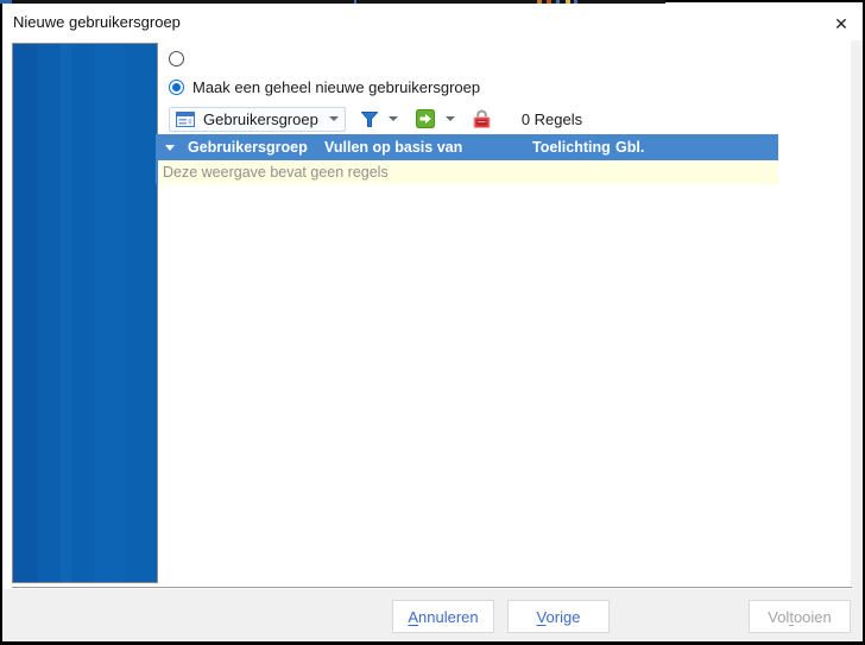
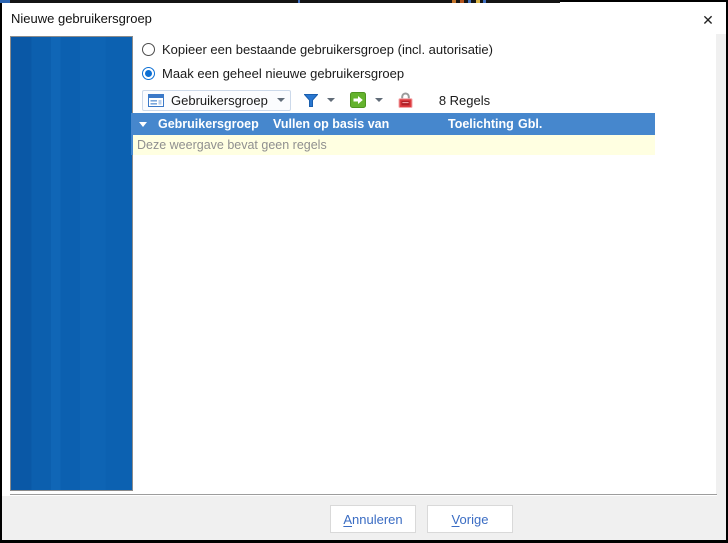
  Nieuwe gebruikersgroep
  ✕
+ Kopieer een bestaande gebruikersgroep (incl. autorisatie)
  Maak een geheel nieuwe gebruikersgroep
  Gebruikersgroep
- 0 Regels
+ 8 Regels
  Gebruikersgroep
  Vullen op basis van
  Toelichting
  Gbl.
  Deze weergave bevat geen regels
  Annuleren
  Vorige
- Voltooien
